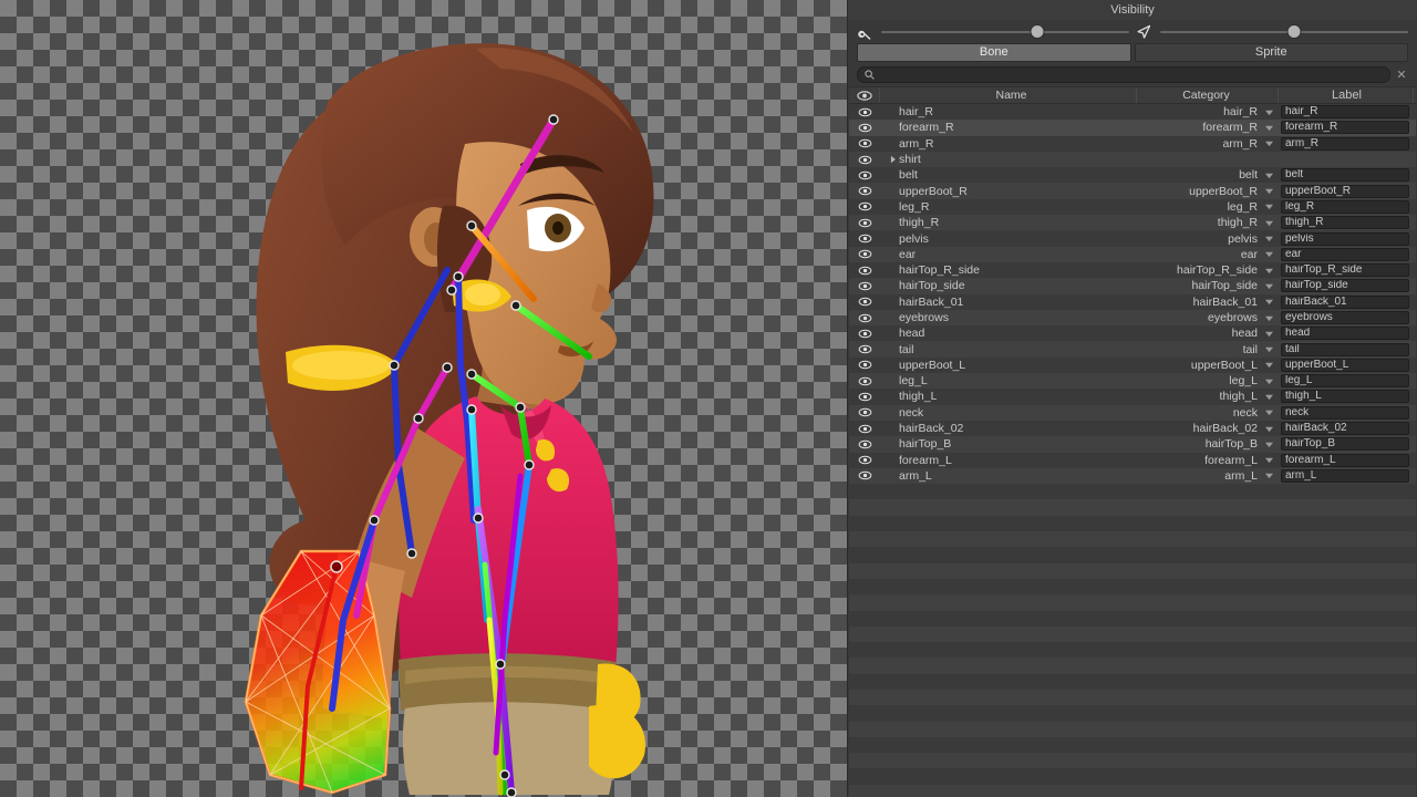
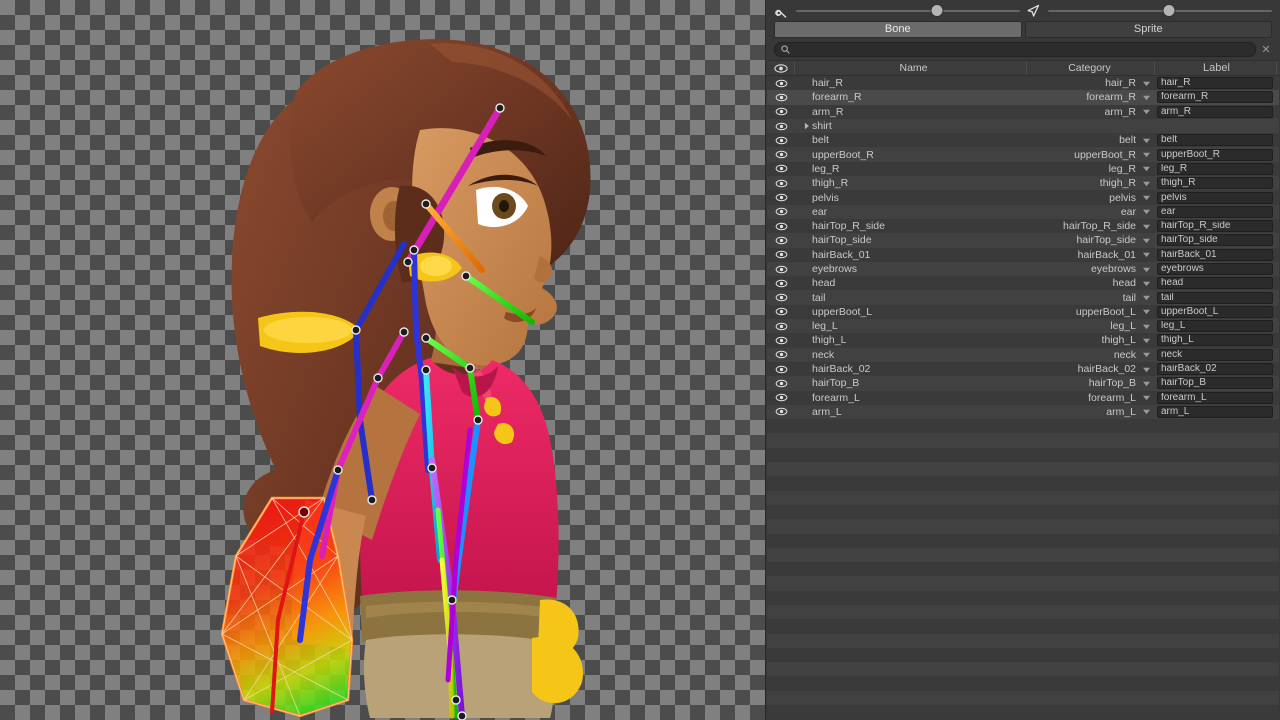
- Visibility
  Bone
  Sprite
  ✕
  Name
  Category
  Label
  hair_R
  hair_R
  hair_R
  forearm_R
  forearm_R
  forearm_R
  arm_R
  arm_R
  arm_R
  shirt
  belt
  belt
  belt
  upperBoot_R
  upperBoot_R
  upperBoot_R
  leg_R
  leg_R
  leg_R
  thigh_R
  thigh_R
  thigh_R
  pelvis
  pelvis
  pelvis
  ear
  ear
  ear
  hairTop_R_side
  hairTop_R_side
  hairTop_R_side
  hairTop_side
  hairTop_side
  hairTop_side
  hairBack_01
  hairBack_01
  hairBack_01
  eyebrows
  eyebrows
  eyebrows
  head
  head
  head
  tail
  tail
  tail
  upperBoot_L
  upperBoot_L
  upperBoot_L
  leg_L
  leg_L
  leg_L
  thigh_L
  thigh_L
  thigh_L
  neck
  neck
  neck
  hairBack_02
  hairBack_02
  hairBack_02
  hairTop_B
  hairTop_B
  hairTop_B
  forearm_L
  forearm_L
  forearm_L
  arm_L
  arm_L
  arm_L
